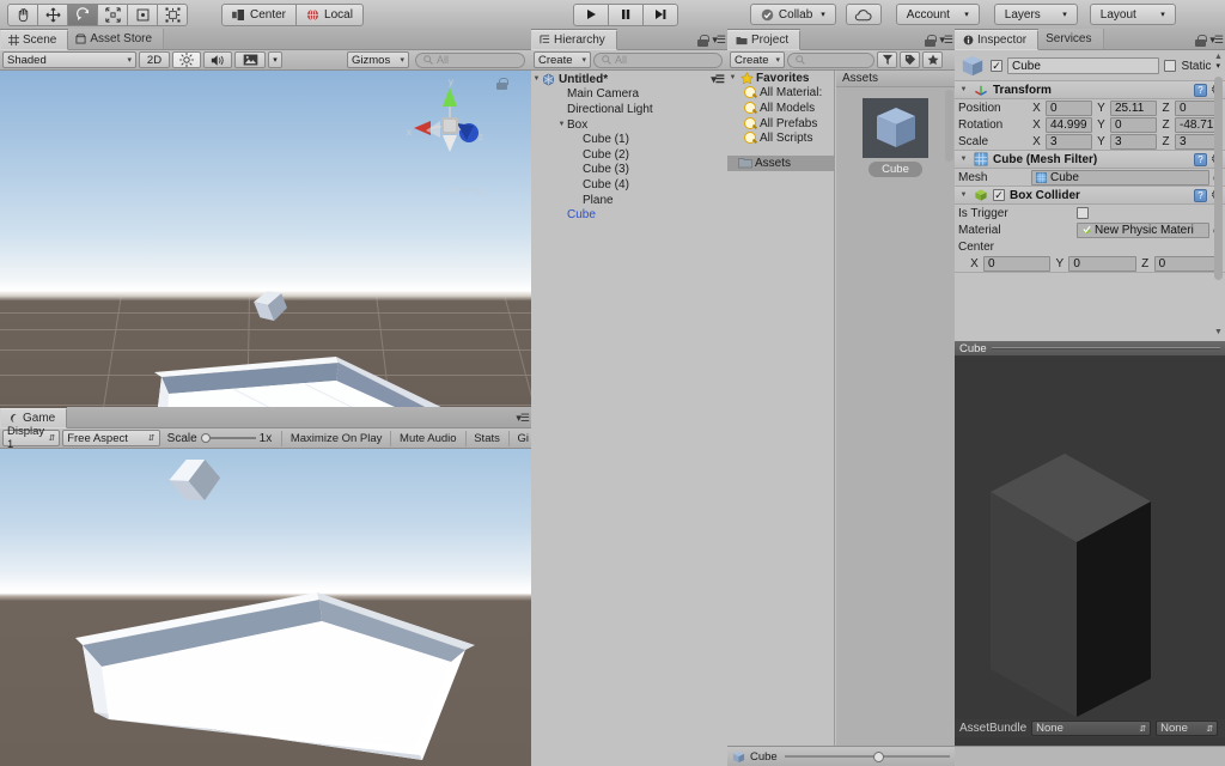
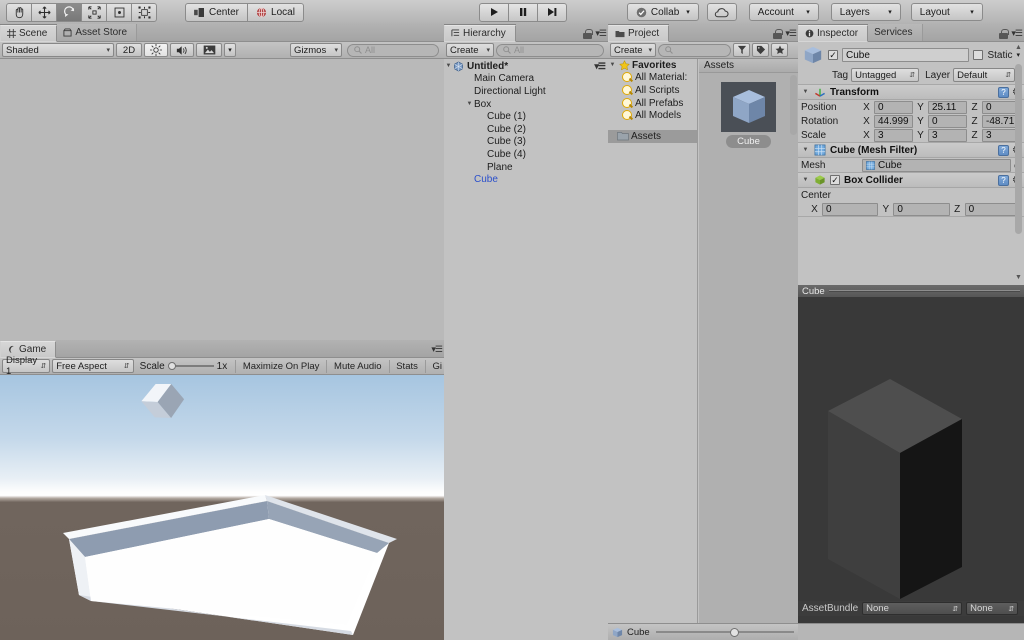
  Center
  Local
  Collab
  Account
  Layers
  Layout
  Scene
  Asset Store
  Shaded
  2D
  Gizmos
  All
- y
- x
- z
  Game
  ▾☰
  Display 1
  Free Aspect
  Scale
  1x
  Maximize On Play
  Mute Audio
  Stats
  Gi
  Hierarchy
  ▾☰
  Create
  All
  Untitled*
  ▾☰
  Main Camera
  Directional Light
  Box
  Cube (1)
  Cube (2)
  Cube (3)
  Cube (4)
  Plane
  Cube
  Project
  ▾☰
  Create
  Favorites
  All Material:
- All Models
+ All Scripts
  All Prefabs
- All Scripts
+ All Models
  Assets
  Assets
  Cube
  Cube
  Inspector
  Services
  ▾☰
  ✓
  Cube
  Static
+ Tag
+ Untagged
+ Layer
+ Default
  Transform
  ?
  Position
  X
  0
  Y
  25.11
  Z
  0
  Rotation
  X
  44.999
  Y
  0
  Z
  -48.71
  Scale
  X
  3
  Y
  3
  Z
  3
  Cube (Mesh Filter)
  ?
  Mesh
  Cube
  ✓
  Box Collider
  ?
- Is Trigger
- Material
- New Physic Materi
  Center
  X
  0
  Y
  0
  Z
  0
  Cube
  AssetBundle
  None
  None
